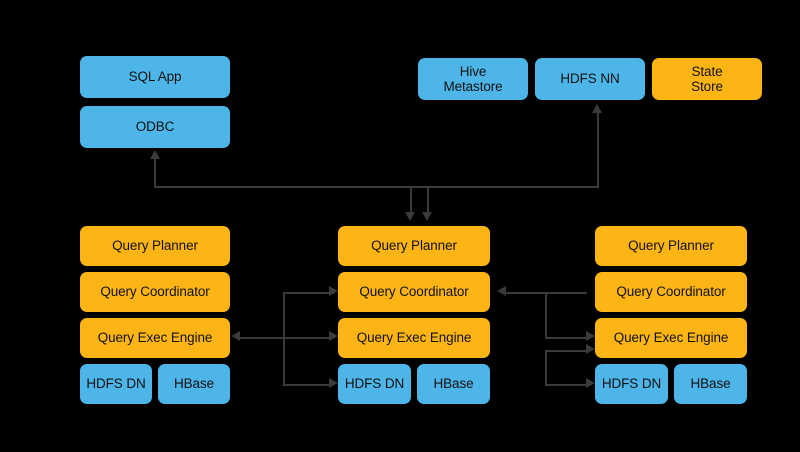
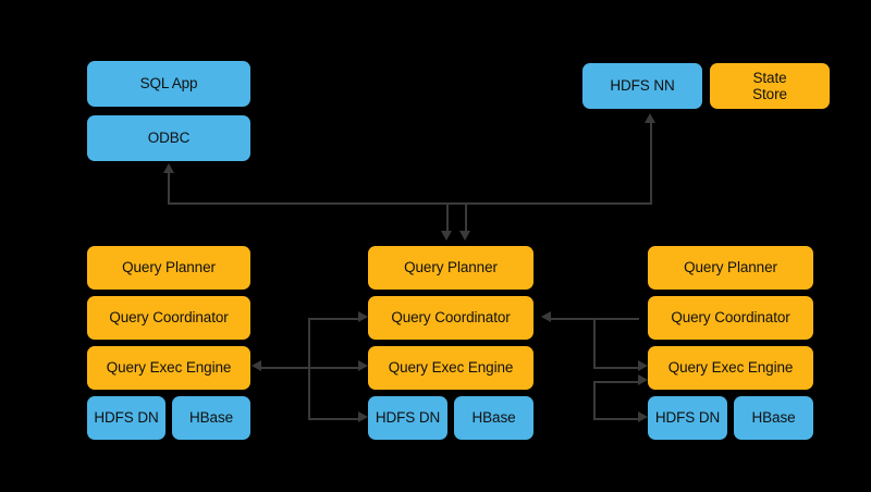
  SQL App
  ODBC
- Hive
- Metastore
  HDFS NN
  State
  Store
  Query Planner
  Query Coordinator
  Query Exec Engine
  HDFS DN
  HBase
  Query Planner
  Query Coordinator
  Query Exec Engine
  HDFS DN
  HBase
  Query Planner
  Query Coordinator
  Query Exec Engine
  HDFS DN
  HBase
